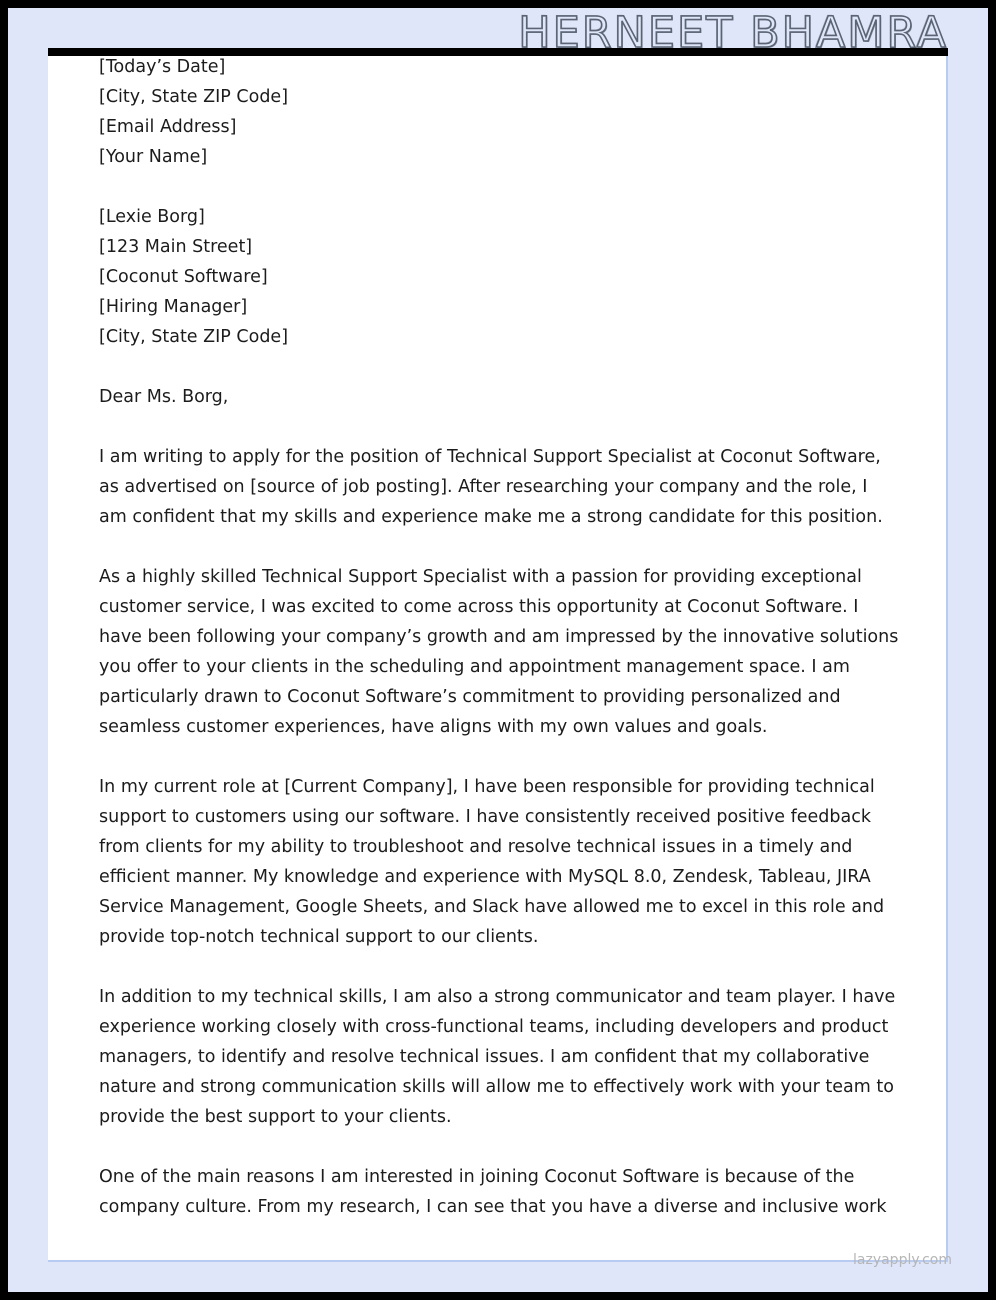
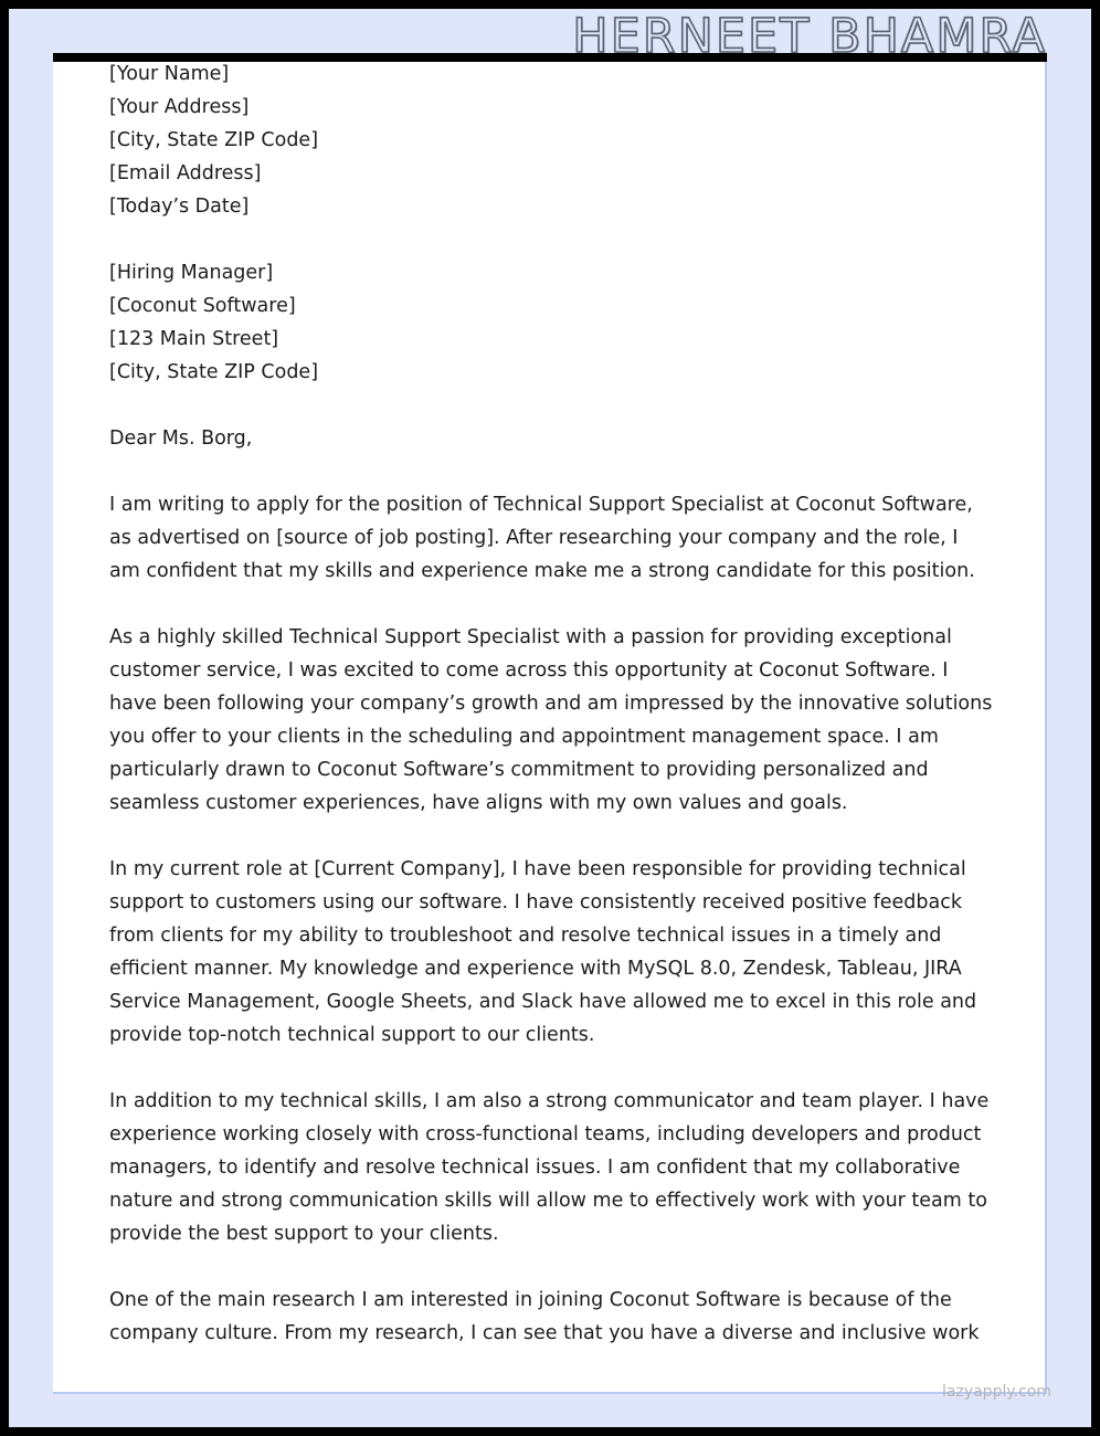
  HERNEET BHAMRA
- [Today’s Date]
+ [Your Name]
+ [Your Address]
  [City, State ZIP Code]
  [Email Address]
- [Your Name]
+ [Today’s Date]
- [Lexie Borg]
- [123 Main Street]
+ [Hiring Manager]
  [Coconut Software]
- [Hiring Manager]
+ [123 Main Street]
  [City, State ZIP Code]
  Dear Ms. Borg,
  I am writing to apply for the position of Technical Support Specialist at Coconut Software, as advertised on [source of job posting]. After researching your company and the role, I am confident that my skills and experience make me a strong candidate for this position.
  As a highly skilled Technical Support Specialist with a passion for providing exceptional customer service, I was excited to come across this opportunity at Coconut Software. I have been following your company’s growth and am impressed by the innovative solutions you offer to your clients in the scheduling and appointment management space. I am particularly drawn to Coconut Software’s commitment to providing personalized and seamless customer experiences, have aligns with my own values and goals.
  In my current role at [Current Company], I have been responsible for providing technical support to customers using our software. I have consistently received positive feedback from clients for my ability to troubleshoot and resolve technical issues in a timely and efficient manner. My knowledge and experience with MySQL 8.0, Zendesk, Tableau, JIRA Service Management, Google Sheets, and Slack have allowed me to excel in this role and provide top-notch technical support to our clients.
  In addition to my technical skills, I am also a strong communicator and team player. I have experience working closely with cross-functional teams, including developers and product managers, to identify and resolve technical issues. I am confident that my collaborative nature and strong communication skills will allow me to effectively work with your team to provide the best support to your clients.
- One of the main reasons I am interested in joining Coconut Software is because of the company culture. From my research, I can see that you have a diverse and inclusive work
+ One of the main research I am interested in joining Coconut Software is because of the company culture. From my research, I can see that you have a diverse and inclusive work
  lazyapply.com
